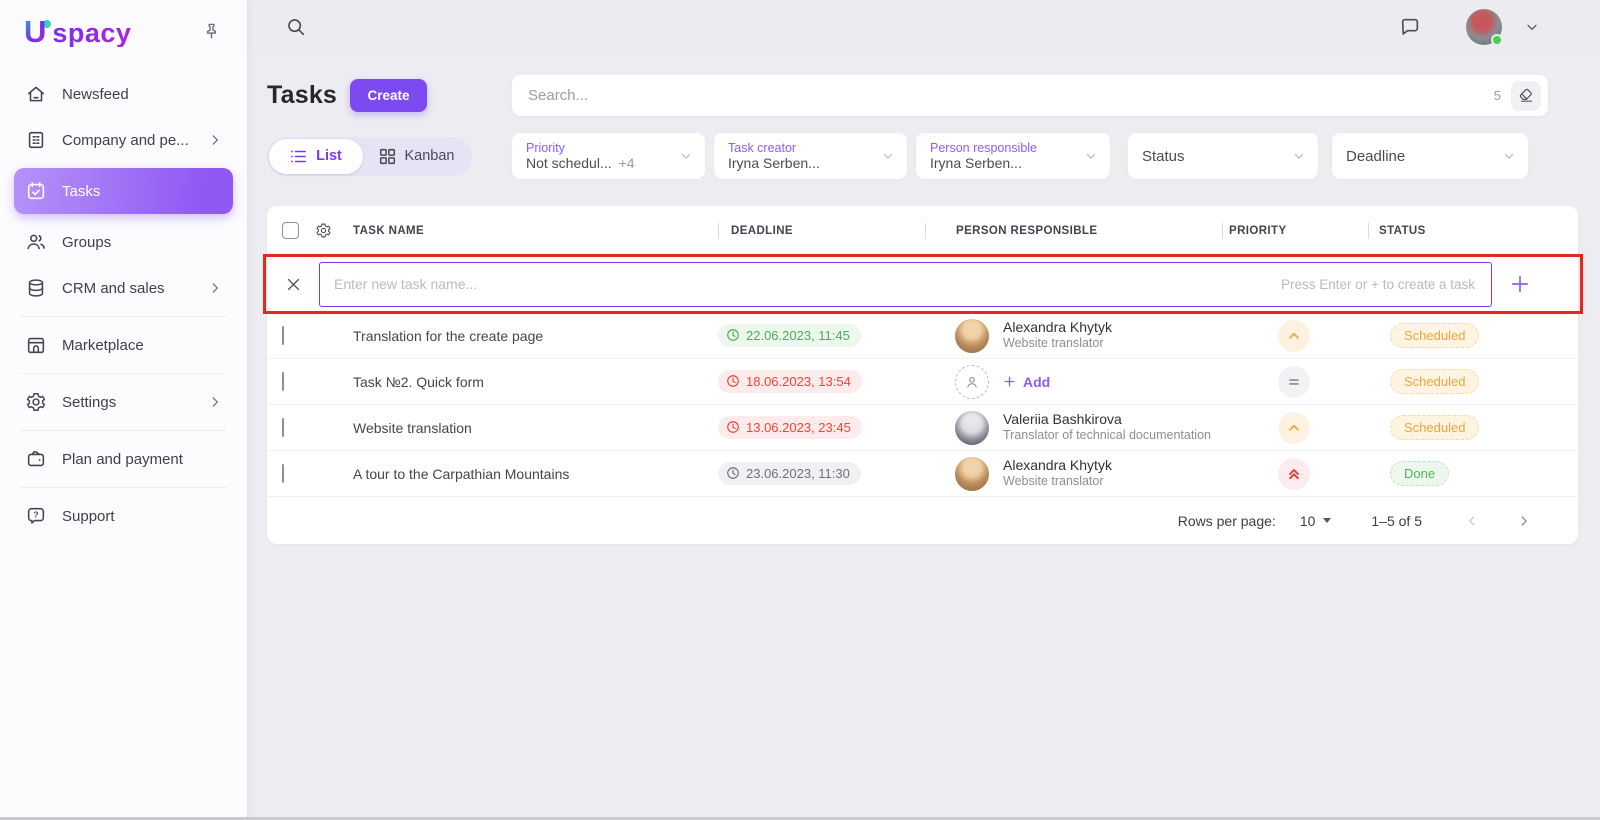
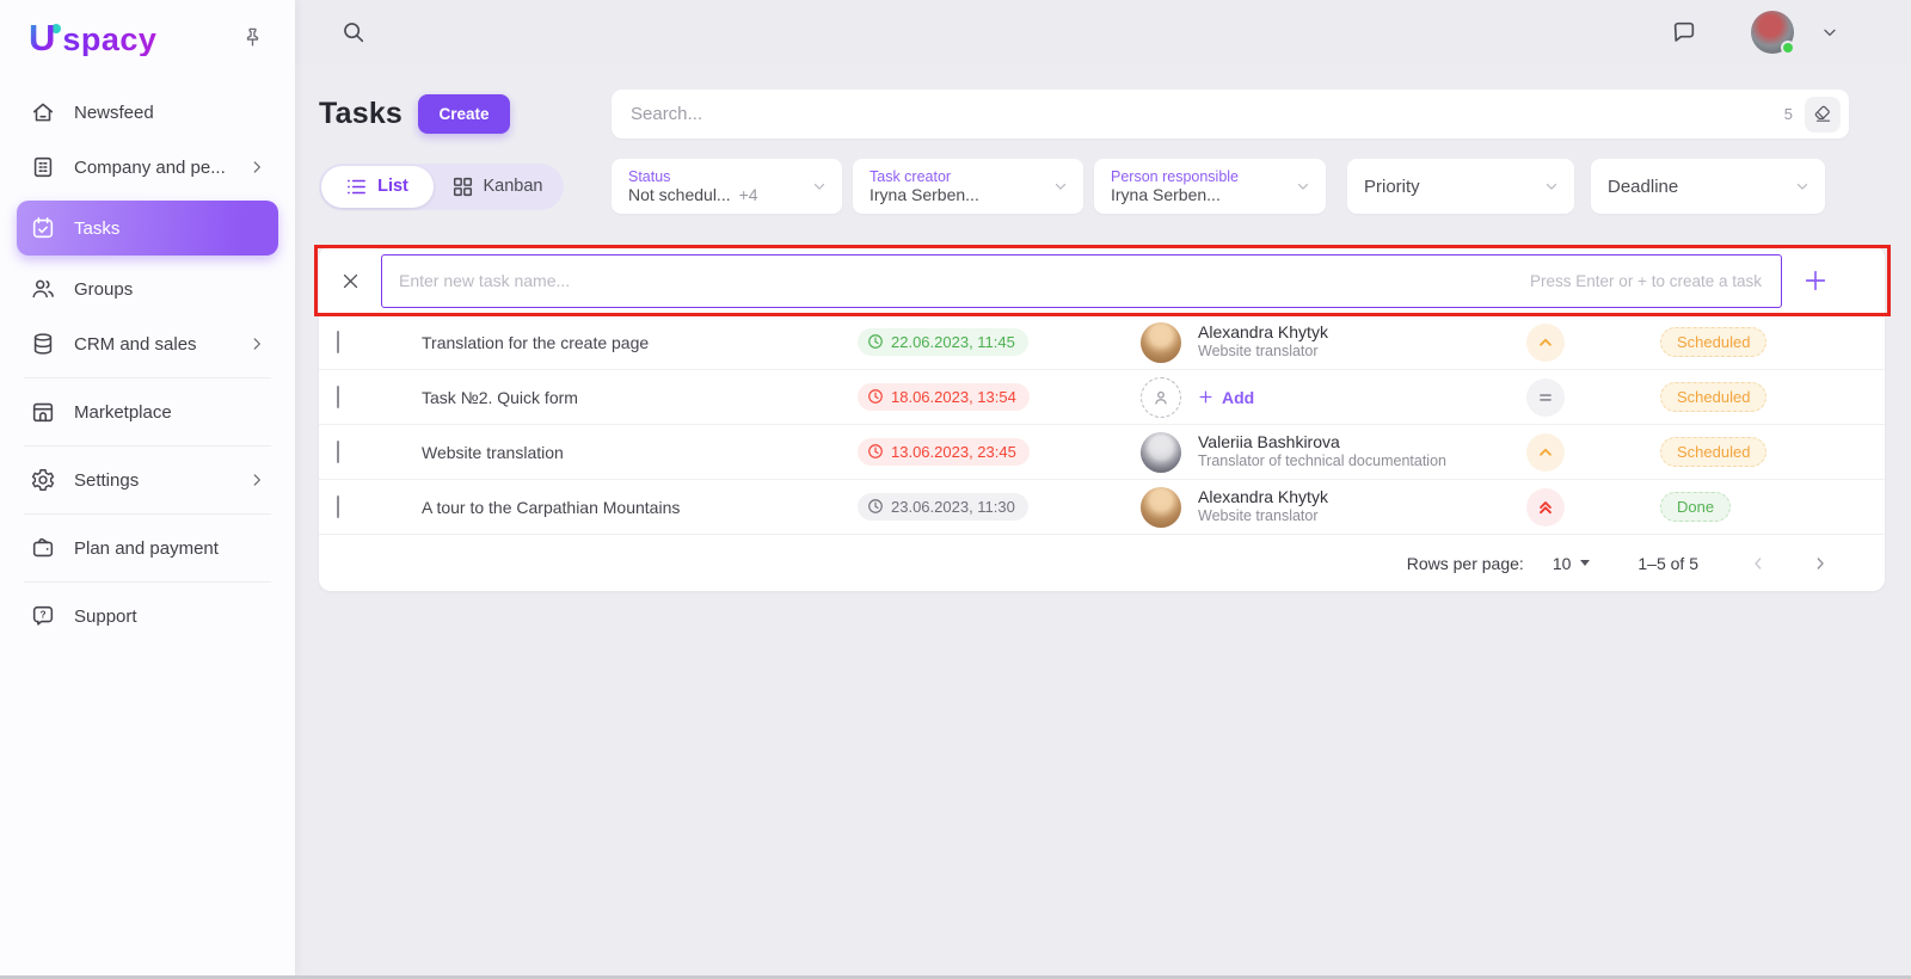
  U
  spacy
  Newsfeed
  Company and pe...
  Tasks
  Groups
  CRM and sales
  Marketplace
  Settings
  Plan and payment
  ?
  Support
  Tasks
  Create
  Search...
  5
  List
  Kanban
- Priority
+ Status
  Not schedul... +4
  Task creator
  Iryna Serben...
  Person responsible
  Iryna Serben...
- Status
+ Priority
  Deadline
- TASK NAME
- DEADLINE
- PERSON RESPONSIBLE
- PRIORITY
- STATUS
  Enter new task name...
  Press Enter or + to create a task
  Translation for the create page
  22.06.2023, 11:45
  Alexandra Khytyk
  Website translator
  Scheduled
  Task №2. Quick form
  18.06.2023, 13:54
  Add
  Scheduled
  Website translation
  13.06.2023, 23:45
  Valeriia Bashkirova
  Translator of technical documentation
  Scheduled
  A tour to the Carpathian Mountains
  23.06.2023, 11:30
  Alexandra Khytyk
  Website translator
  Done
  Rows per page:
  10
  1–5 of 5
